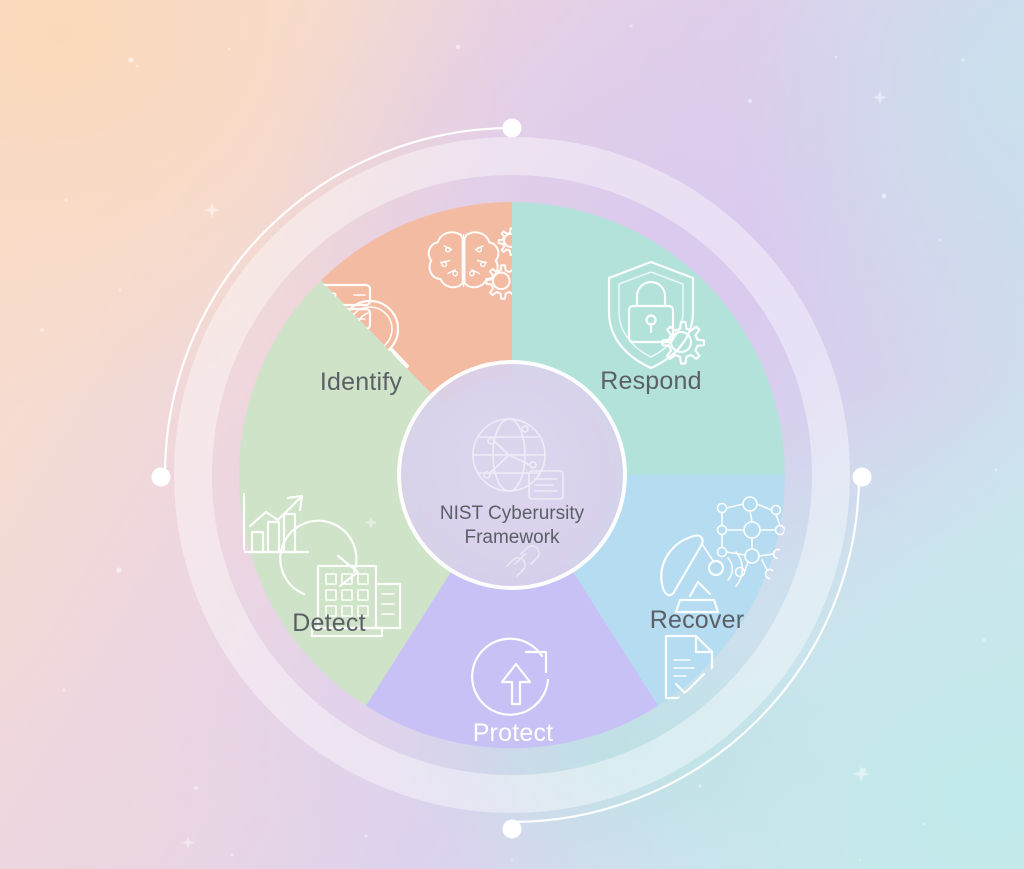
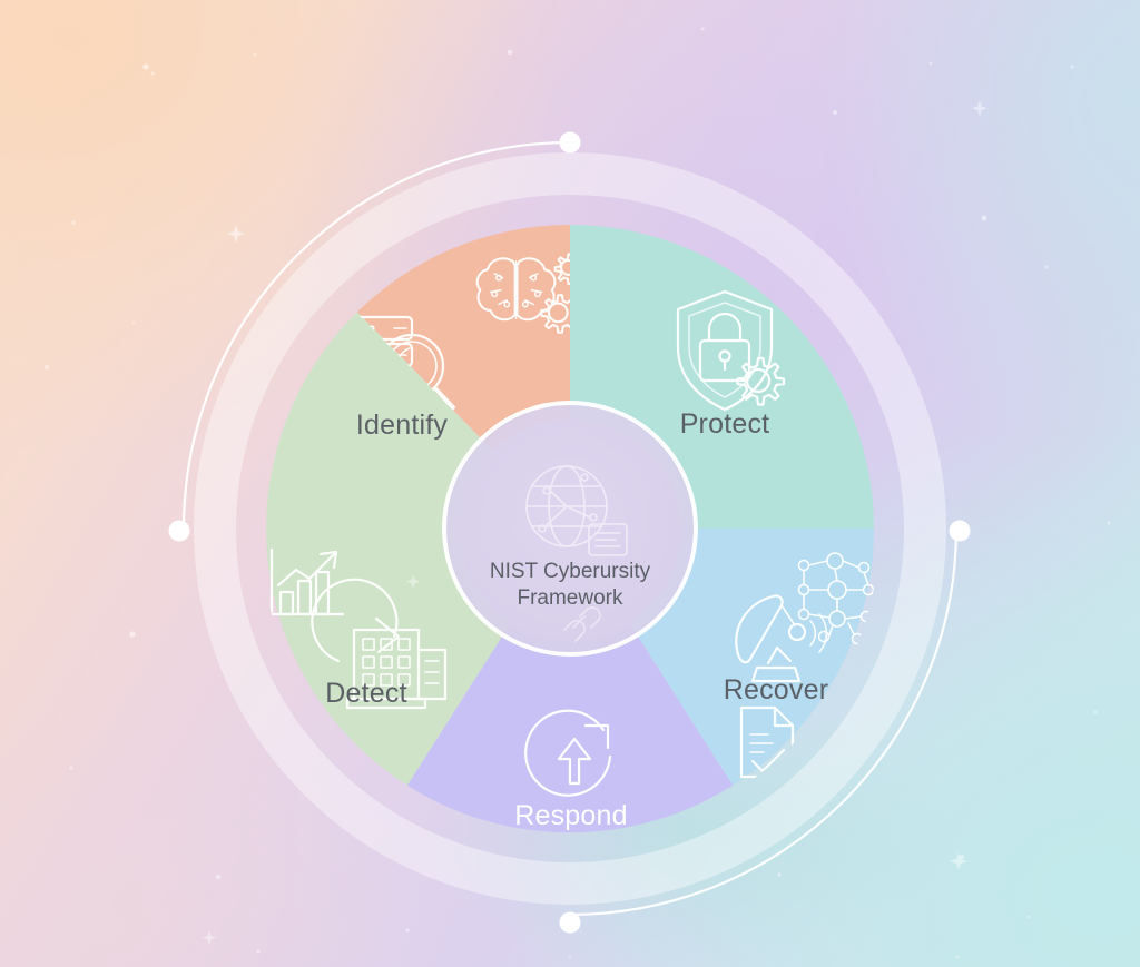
  Identify
- Respond
+ Protect
  Recover
- Protect
+ Respond
  Detect
  NIST Cyberursity
  Framework
